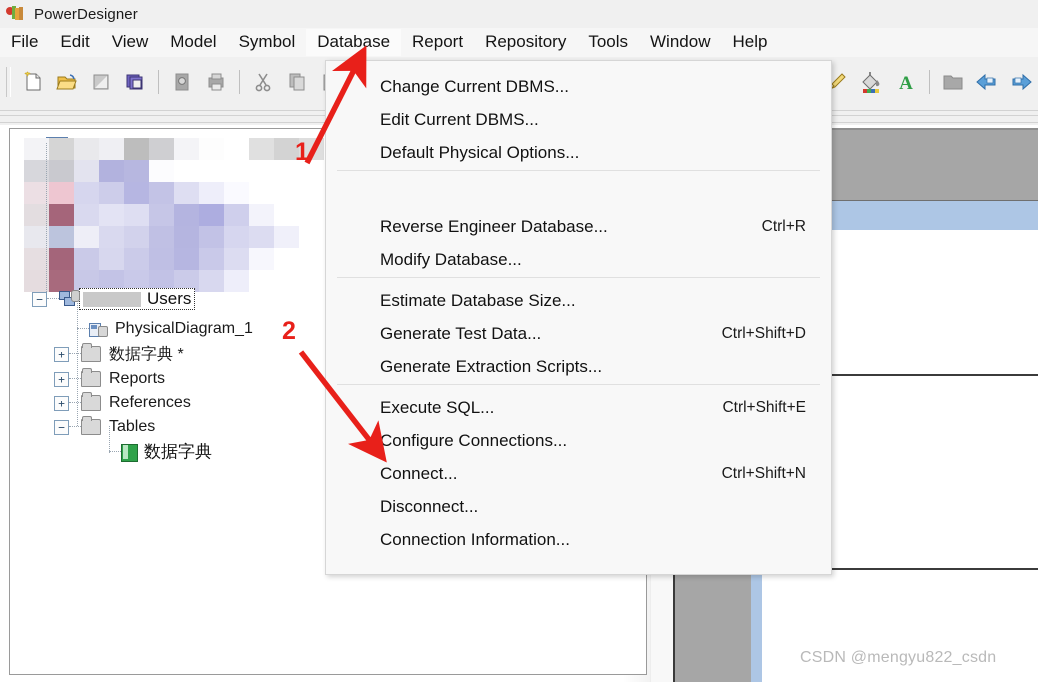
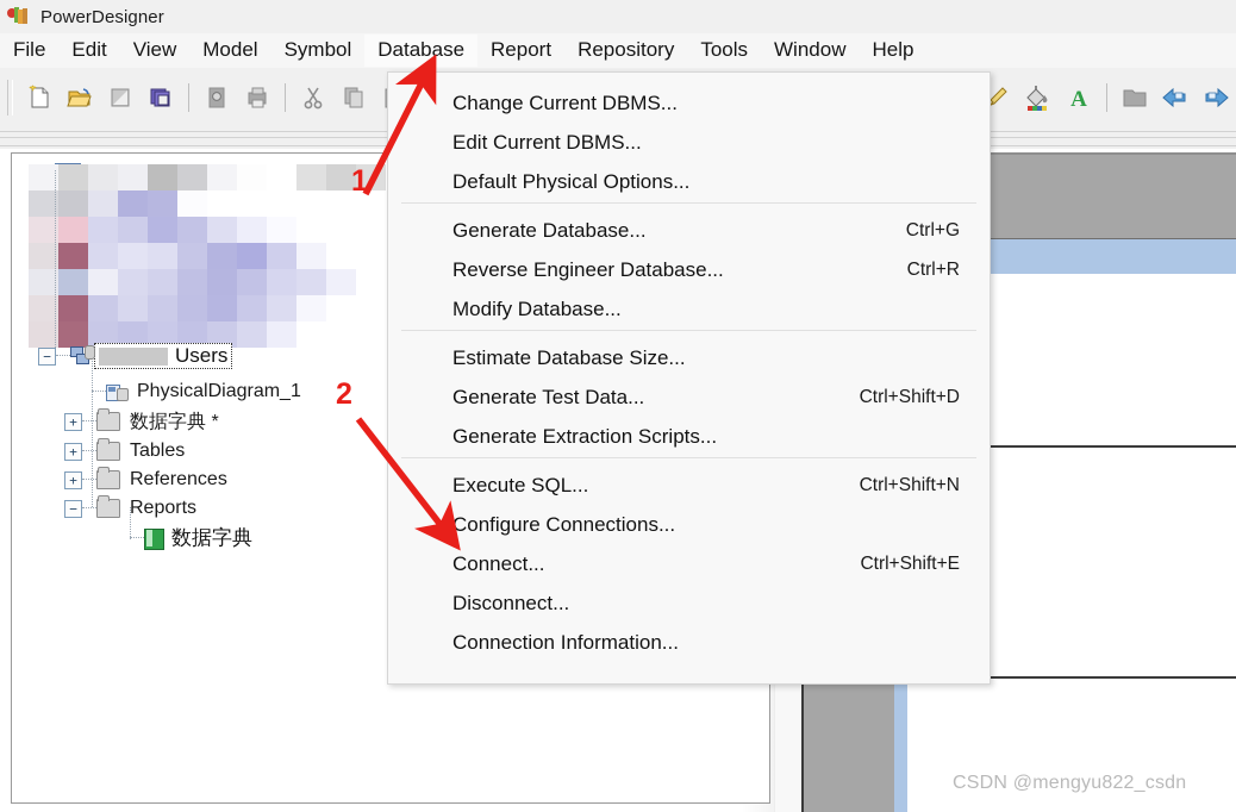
  PowerDesigner
  File
  Edit
  View
  Model
  Symbol
  Database
  Report
  Repository
  Tools
  Window
  Help
  A
  −
  Users
  PhysicalDiagram_1
  +
  数据字典 *
  +
- Reports
+ Tables
  +
  References
  −
- Tables
+ Reports
  数据字典
  Change Current DBMS...
  Edit Current DBMS...
  Default Physical Options...
+ Generate Database...
+ Ctrl+G
  Reverse Engineer Database...
  Ctrl+R
  Modify Database...
  Estimate Database Size...
  Generate Test Data...
  Ctrl+Shift+D
  Generate Extraction Scripts...
  Execute SQL...
- Ctrl+Shift+E
+ Ctrl+Shift+N
  Configure Connections...
  Connect...
- Ctrl+Shift+N
+ Ctrl+Shift+E
  Disconnect...
  Connection Information...
  1
  2
  CSDN @mengyu822_csdn
